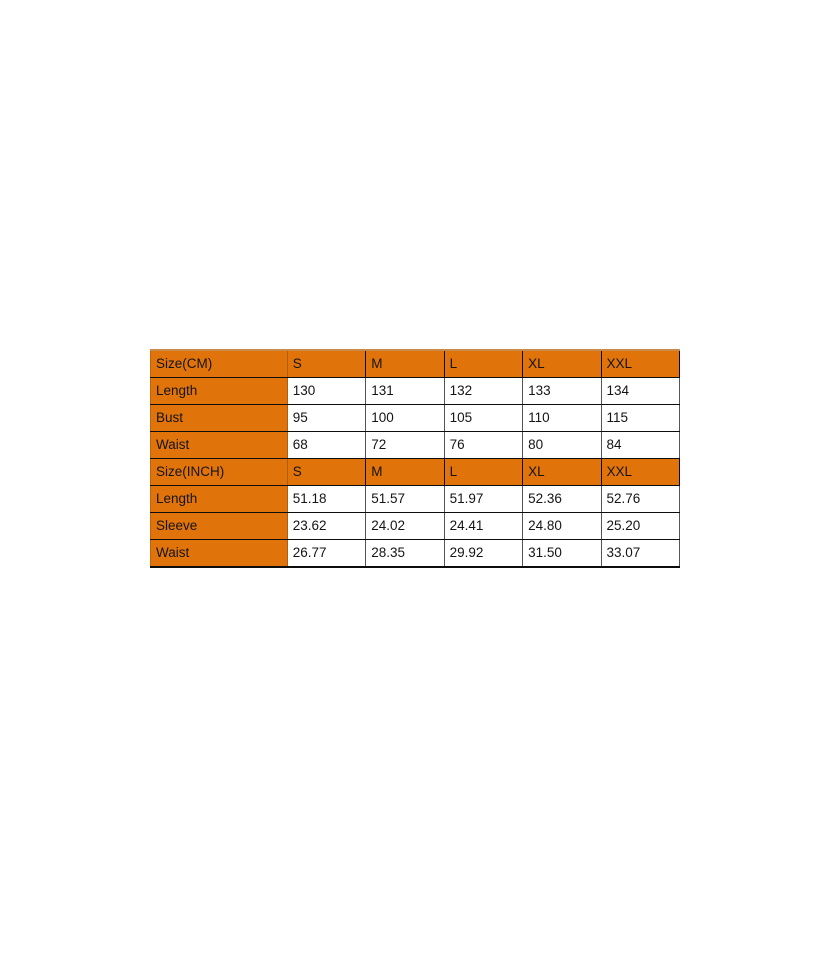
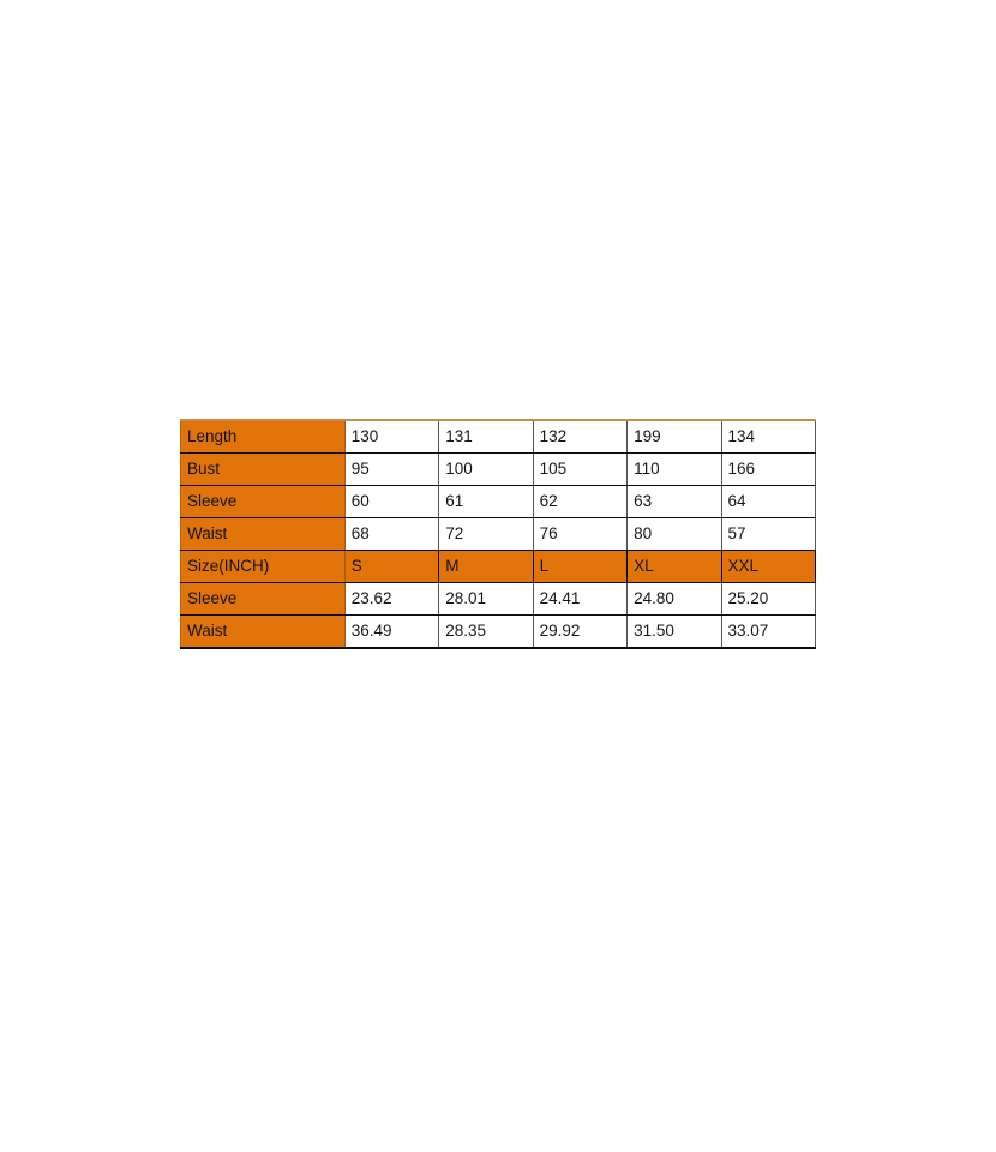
- Size(CM)	S	M	L	XL	XXL
- Length	130	131	132	133	134
+ Length	130	131	132	199	134
- Bust	95	100	105	110	115
+ Bust	95	100	105	110	166
+ Sleeve	60	61	62	63	64
- Waist	68	72	76	80	84
+ Waist	68	72	76	80	57
  Size(INCH)	S	M	L	XL	XXL
- Length	51.18	51.57	51.97	52.36	52.76
- Sleeve	23.62	24.02	24.41	24.80	25.20
+ Sleeve	23.62	28.01	24.41	24.80	25.20
- Waist	26.77	28.35	29.92	31.50	33.07
+ Waist	36.49	28.35	29.92	31.50	33.07
